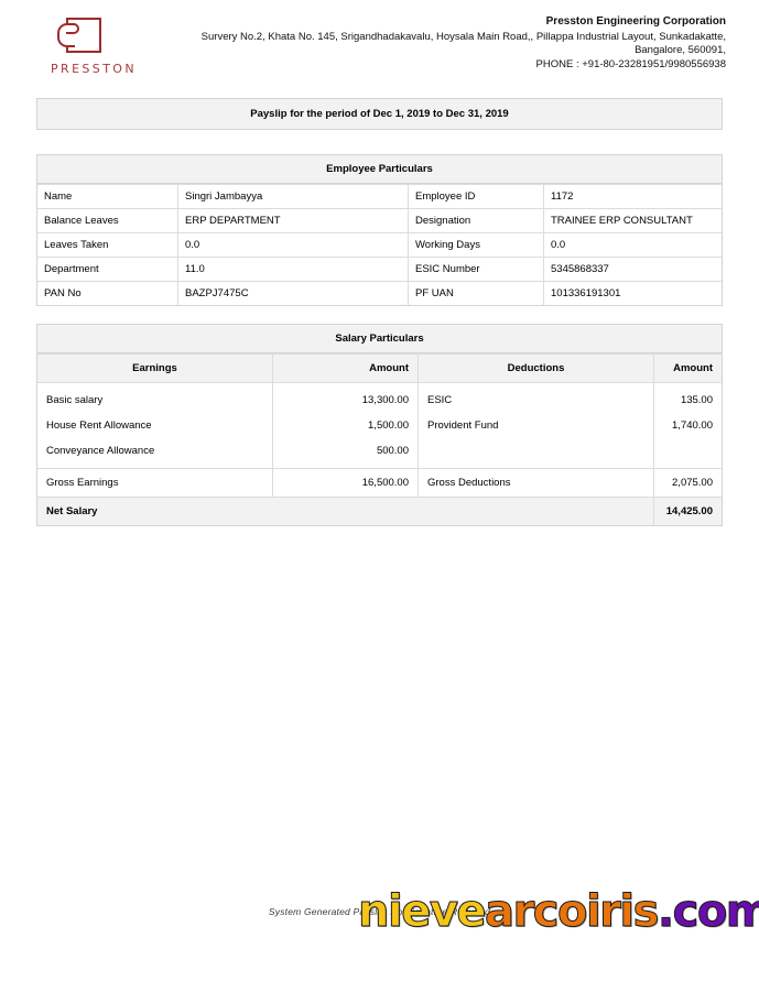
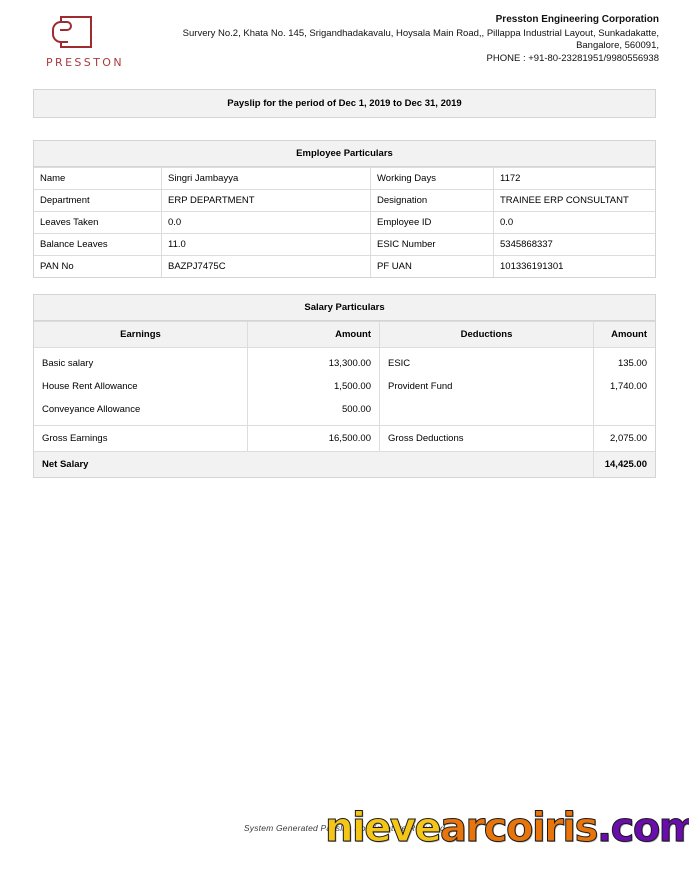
  PRESSTON
  Presston Engineering Corporation
  Survery No.2, Khata No. 145, Srigandhadakavalu, Hoysala Main Road,, Pillappa Industrial Layout, Sunkadakatte,
  Bangalore, 560091,
  PHONE : +91-80-23281951/9980556938
  Payslip for the period of Dec 1, 2019 to Dec 31, 2019
  Employee Particulars
- Name	Singri Jambayya	Employee ID	1172
+ Name	Singri Jambayya	Working Days	1172
- Balance Leaves	ERP DEPARTMENT	Designation	TRAINEE ERP CONSULTANT
+ Department	ERP DEPARTMENT	Designation	TRAINEE ERP CONSULTANT
- Leaves Taken	0.0	Working Days	0.0
+ Leaves Taken	0.0	Employee ID	0.0
- Department	11.0	ESIC Number	5345868337
+ Balance Leaves	11.0	ESIC Number	5345868337
  PAN No	BAZPJ7475C	PF UAN	101336191301
  Salary Particulars
  Earnings	Amount	Deductions	Amount
  Basic salary	13,300.00	ESIC	135.00
  House Rent Allowance	1,500.00	Provident Fund	1,740.00
  Conveyance Allowance	500.00
  Gross Earnings	16,500.00	Gross Deductions	2,075.00
  Net Salary	14,425.00
  System Generated Payslip, No Signature Required
  nievearcoiris.com
